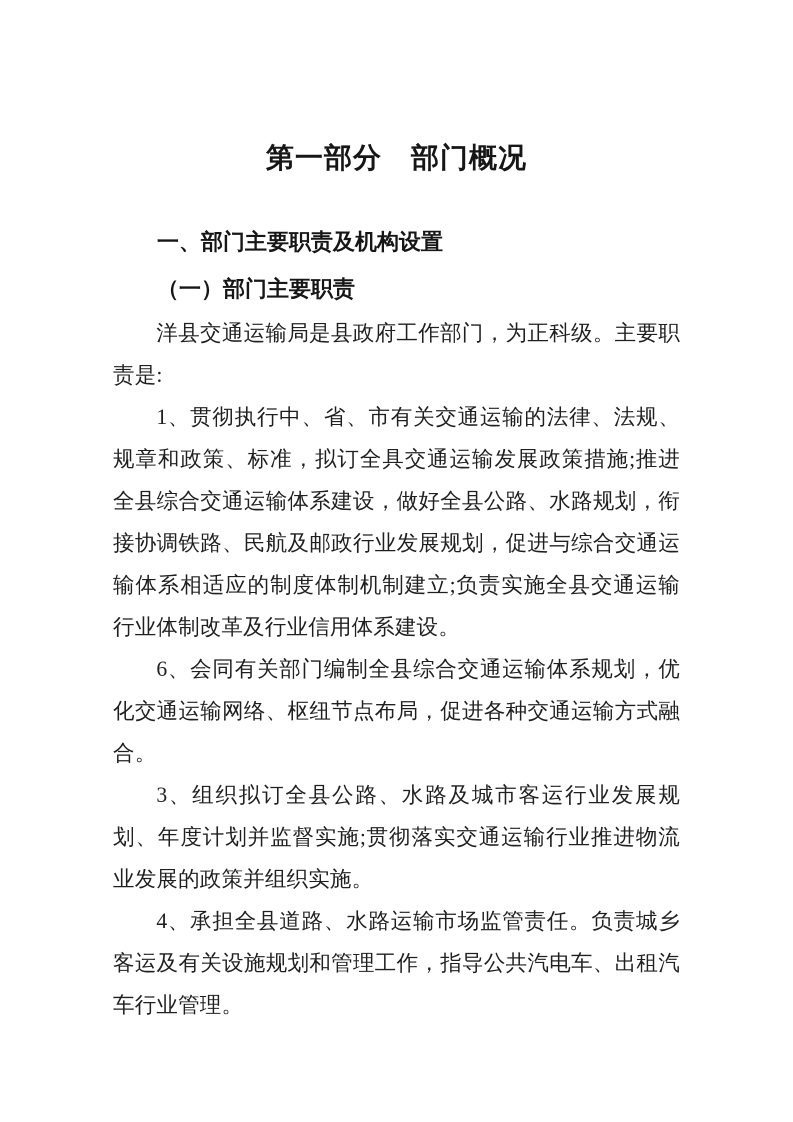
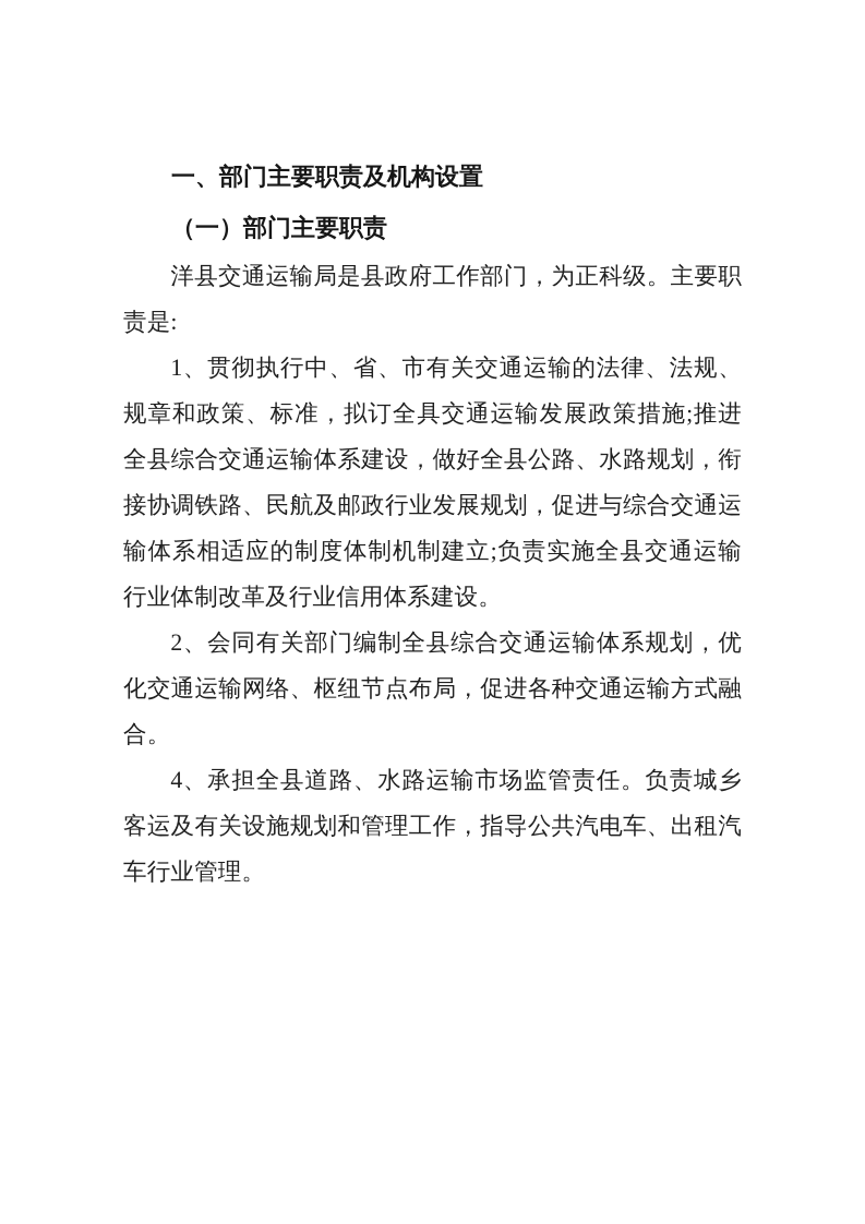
- 第一部分 部门概况
  一、部门主要职责及机构设置
  （一）部门主要职责
  洋县交通运输局是县政府工作部门，为正科级。主要职责是:
  1、贯彻执行中、省、市有关交通运输的法律、法规、规章和政策、标准，拟订全具交通运输发展政策措施;推进全县综合交通运输体系建设，做好全县公路、水路规划，衔接协调铁路、民航及邮政行业发展规划，促进与综合交通运输体系相适应的制度体制机制建立;负责实施全县交通运输行业体制改革及行业信用体系建设。
- 6、会同有关部门编制全县综合交通运输体系规划，优化交通运输网络、枢纽节点布局，促进各种交通运输方式融合。
+ 2、会同有关部门编制全县综合交通运输体系规划，优化交通运输网络、枢纽节点布局，促进各种交通运输方式融合。
- 3、组织拟订全县公路、水路及城市客运行业发展规划、年度计划并监督实施;贯彻落实交通运输行业推进物流业发展的政策并组织实施。
  4、承担全县道路、水路运输市场监管责任。负责城乡客运及有关设施规划和管理工作，指导公共汽电车、出租汽车行业管理。
